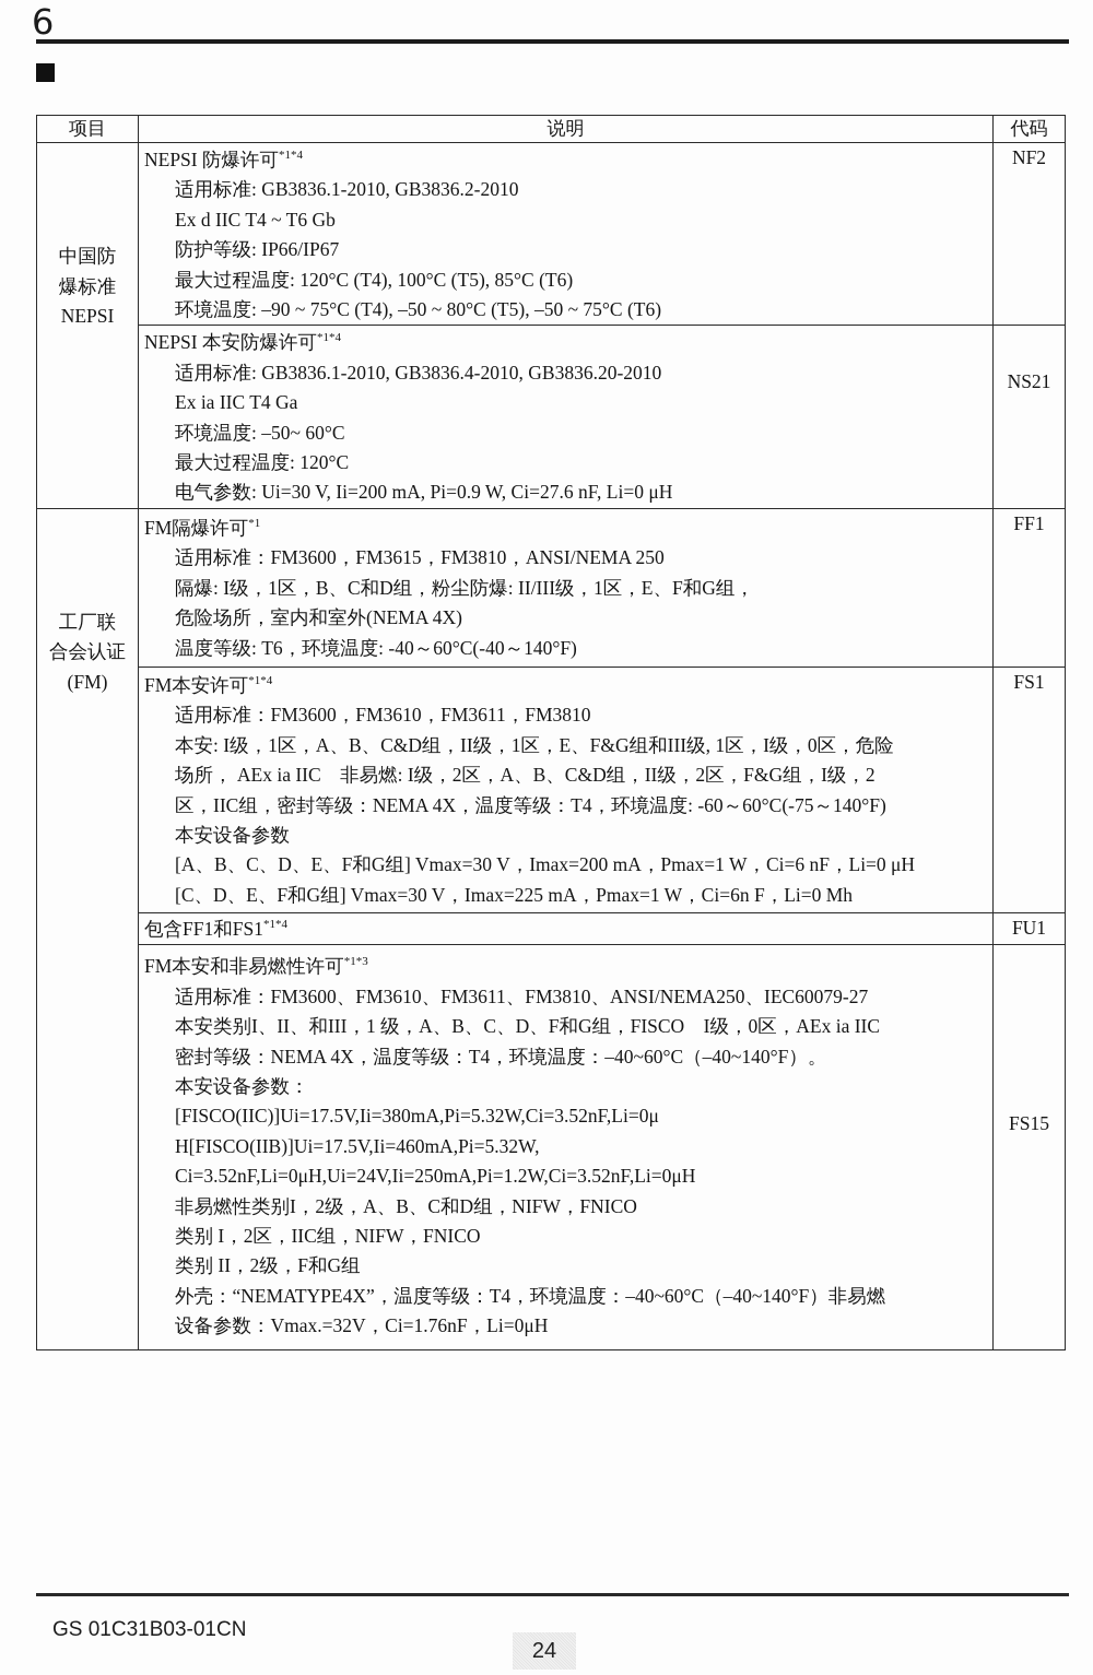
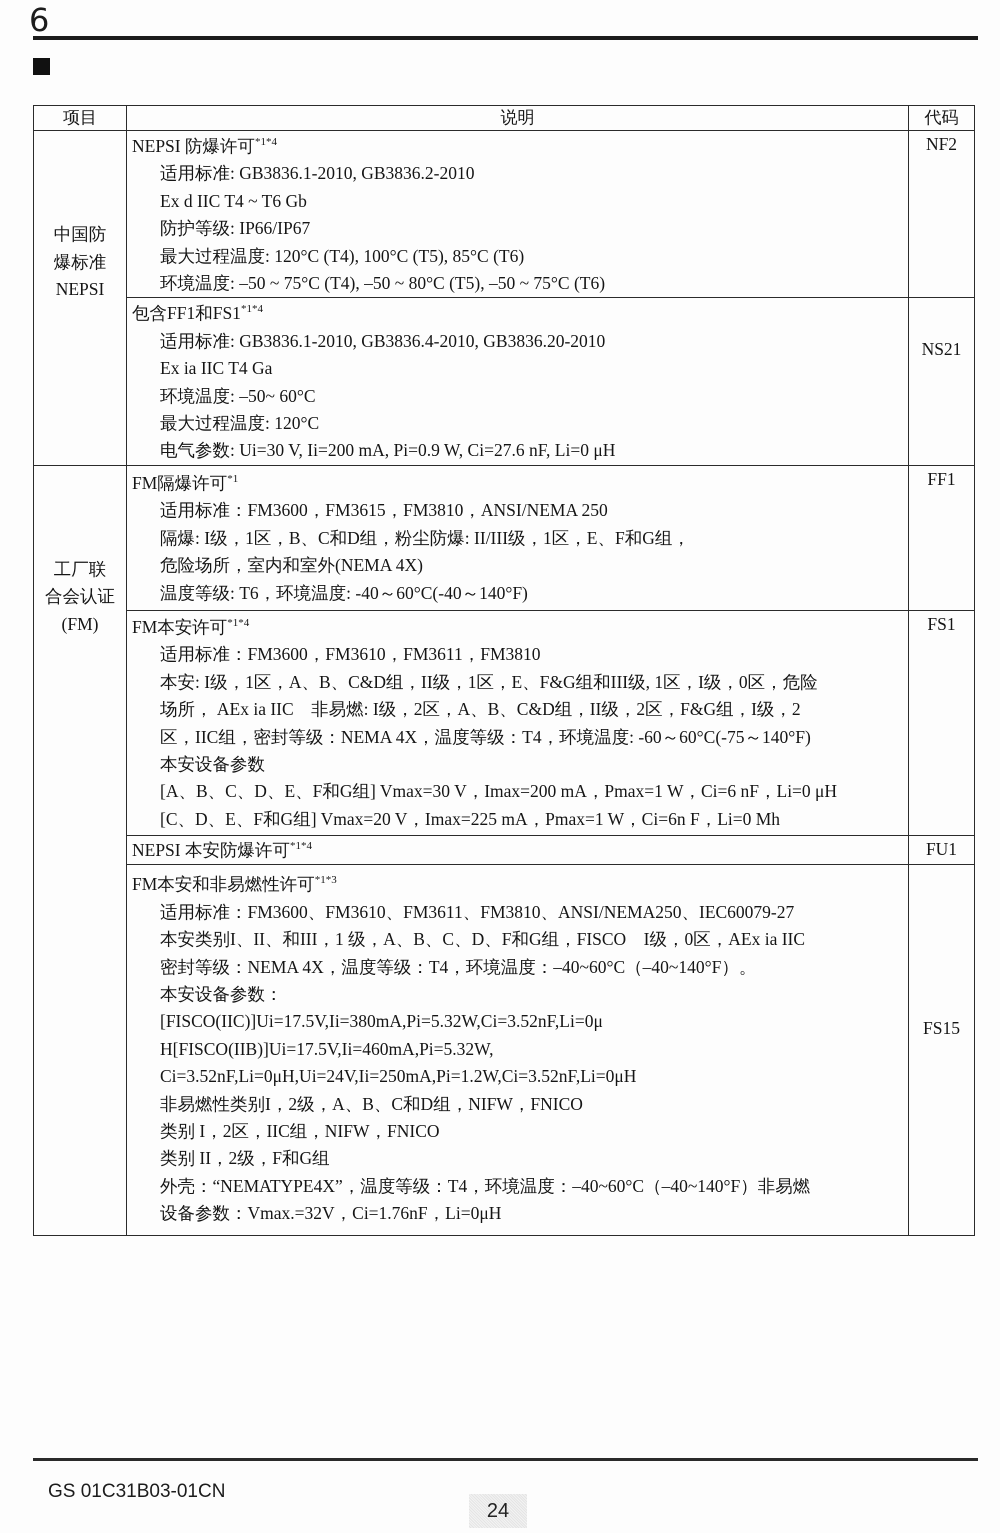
  6
  项目	说明	代码
- 中国防 爆标准 NEPSI	NEPSI 防爆许可*1*4 适用标准: GB3836.1-2010, GB3836.2-2010 Ex d IIC T4 ~ T6 Gb 防护等级: IP66/IP67 最大过程温度: 120°C (T4), 100°C (T5), 85°C (T6) 环境温度: –90 ~ 75°C (T4), –50 ~ 80°C (T5), –50 ~ 75°C (T6)	NF2
+ 中国防 爆标准 NEPSI	NEPSI 防爆许可*1*4 适用标准: GB3836.1-2010, GB3836.2-2010 Ex d IIC T4 ~ T6 Gb 防护等级: IP66/IP67 最大过程温度: 120°C (T4), 100°C (T5), 85°C (T6) 环境温度: –50 ~ 75°C (T4), –50 ~ 80°C (T5), –50 ~ 75°C (T6)	NF2
- NEPSI 本安防爆许可*1*4 适用标准: GB3836.1-2010, GB3836.4-2010, GB3836.20-2010 Ex ia IIC T4 Ga 环境温度: –50~ 60°C 最大过程温度: 120°C 电气参数: Ui=30 V, Ii=200 mA, Pi=0.9 W, Ci=27.6 nF, Li=0 μH	NS21
+ 包含FF1和FS1*1*4 适用标准: GB3836.1-2010, GB3836.4-2010, GB3836.20-2010 Ex ia IIC T4 Ga 环境温度: –50~ 60°C 最大过程温度: 120°C 电气参数: Ui=30 V, Ii=200 mA, Pi=0.9 W, Ci=27.6 nF, Li=0 μH	NS21
  工厂联 合会认证 (FM)	FM隔爆许可*1 适用标准：FM3600，FM3615，FM3810，ANSI/NEMA 250 隔爆: I级，1区，B、C和D组，粉尘防爆: II/III级，1区，E、F和G组， 危险场所，室内和室外(NEMA 4X) 温度等级: T6，环境温度: -40～60°C(-40～140°F)	FF1
- FM本安许可*1*4 适用标准：FM3600，FM3610，FM3611，FM3810 本安: I级，1区，A、B、C&D组，II级，1区，E、F&G组和III级, 1区，I级，0区，危险 场所， AEx ia IIC 非易燃: I级，2区，A、B、C&D组，II级，2区，F&G组，I级，2 区，IIC组，密封等级：NEMA 4X，温度等级：T4，环境温度: -60～60°C(-75～140°F) 本安设备参数 [A、B、C、D、E、F和G组] Vmax=30 V，Imax=200 mA，Pmax=1 W，Ci=6 nF，Li=0 μH [C、D、E、F和G组] Vmax=30 V，Imax=225 mA，Pmax=1 W，Ci=6n F，Li=0 Mh	FS1
+ FM本安许可*1*4 适用标准：FM3600，FM3610，FM3611，FM3810 本安: I级，1区，A、B、C&D组，II级，1区，E、F&G组和III级, 1区，I级，0区，危险 场所， AEx ia IIC 非易燃: I级，2区，A、B、C&D组，II级，2区，F&G组，I级，2 区，IIC组，密封等级：NEMA 4X，温度等级：T4，环境温度: -60～60°C(-75～140°F) 本安设备参数 [A、B、C、D、E、F和G组] Vmax=30 V，Imax=200 mA，Pmax=1 W，Ci=6 nF，Li=0 μH [C、D、E、F和G组] Vmax=20 V，Imax=225 mA，Pmax=1 W，Ci=6n F，Li=0 Mh	FS1
- 包含FF1和FS1*1*4	FU1
+ NEPSI 本安防爆许可*1*4	FU1
  FM本安和非易燃性许可*1*3 适用标准：FM3600、FM3610、FM3611、FM3810、ANSI/NEMA250、IEC60079-27 本安类别I、II、和III，1 级，A、B、C、D、F和G组，FISCO I级，0区，AEx ia IIC 密封等级：NEMA 4X，温度等级：T4，环境温度：–40~60°C（–40~140°F）。 本安设备参数： [FISCO(IIC)]Ui=17.5V,Ii=380mA,Pi=5.32W,Ci=3.52nF,Li=0μ H[FISCO(IIB)]Ui=17.5V,Ii=460mA,Pi=5.32W, Ci=3.52nF,Li=0μH,Ui=24V,Ii=250mA,Pi=1.2W,Ci=3.52nF,Li=0μH 非易燃性类别I，2级，A、B、C和D组，NIFW，FNICO 类别 I，2区，IIC组，NIFW，FNICO 类别 II，2级，F和G组 外壳：“NEMATYPE4X”，温度等级：T4，环境温度：–40~60°C（–40~140°F）非易燃 设备参数：Vmax.=32V，Ci=1.76nF，Li=0μH	FS15
  GS 01C31B03-01CN
  24
